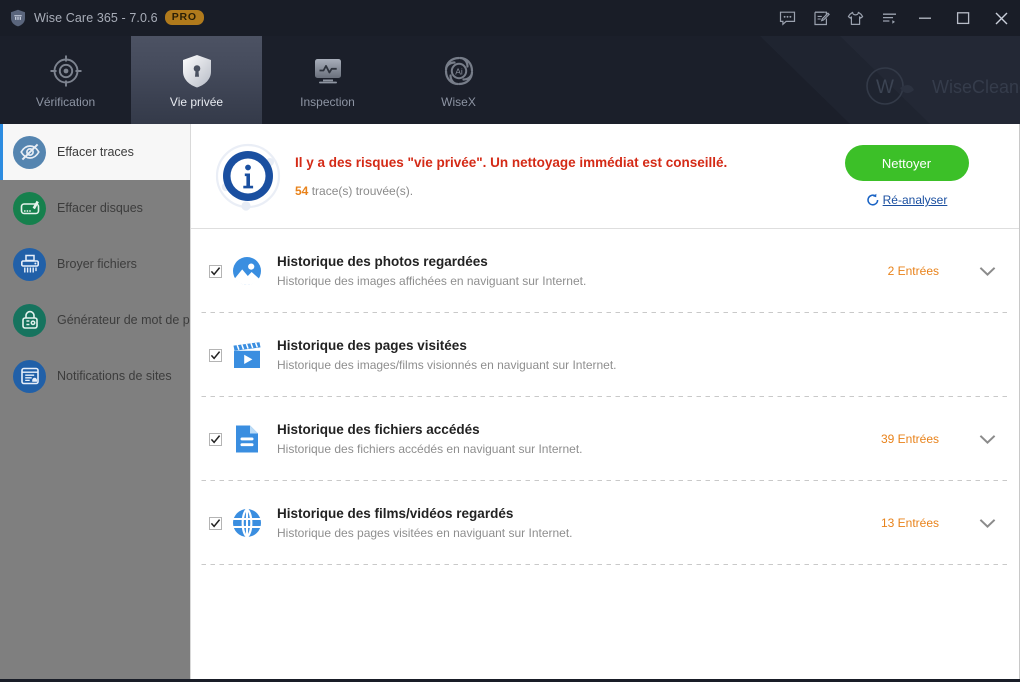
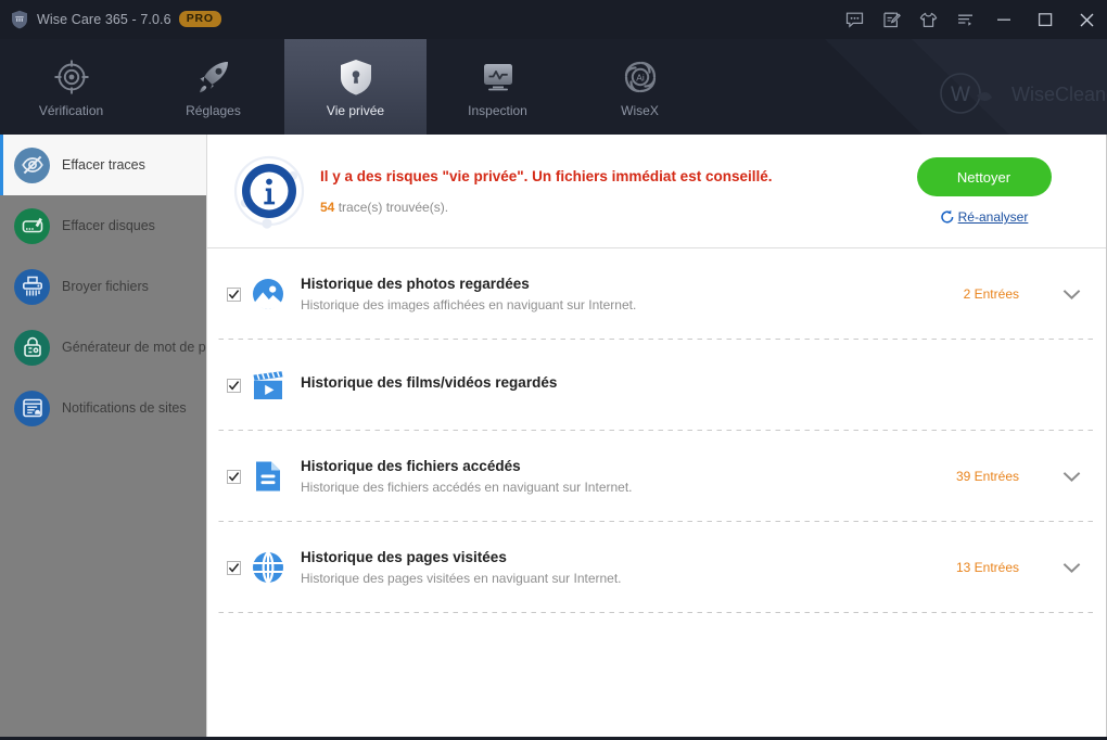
  Wise Care 365 - 7.0.6
  PRO
  W
  Vérification
+ Réglages
  Vie privée
  Inspection
  Ai
  WiseX
  Effacer traces
  Effacer disques
  Broyer fichiers
  Générateur de mot de p
  Notifications de sites
- Il y a des risques "vie privée". Un nettoyage immédiat est conseillé.
+ Il y a des risques "vie privée". Un fichiers immédiat est conseillé.
  54 trace(s) trouvée(s).
  Nettoyer
  Ré-analyser
  Historique des photos regardées
  Historique des images affichées en naviguant sur Internet.
  2 Entrées
- Historique des pages visitées
+ Historique des films/vidéos regardés
- Historique des images/films visionnés en naviguant sur Internet.
  Historique des fichiers accédés
  Historique des fichiers accédés en naviguant sur Internet.
  39 Entrées
- Historique des films/vidéos regardés
+ Historique des pages visitées
  Historique des pages visitées en naviguant sur Internet.
  13 Entrées
